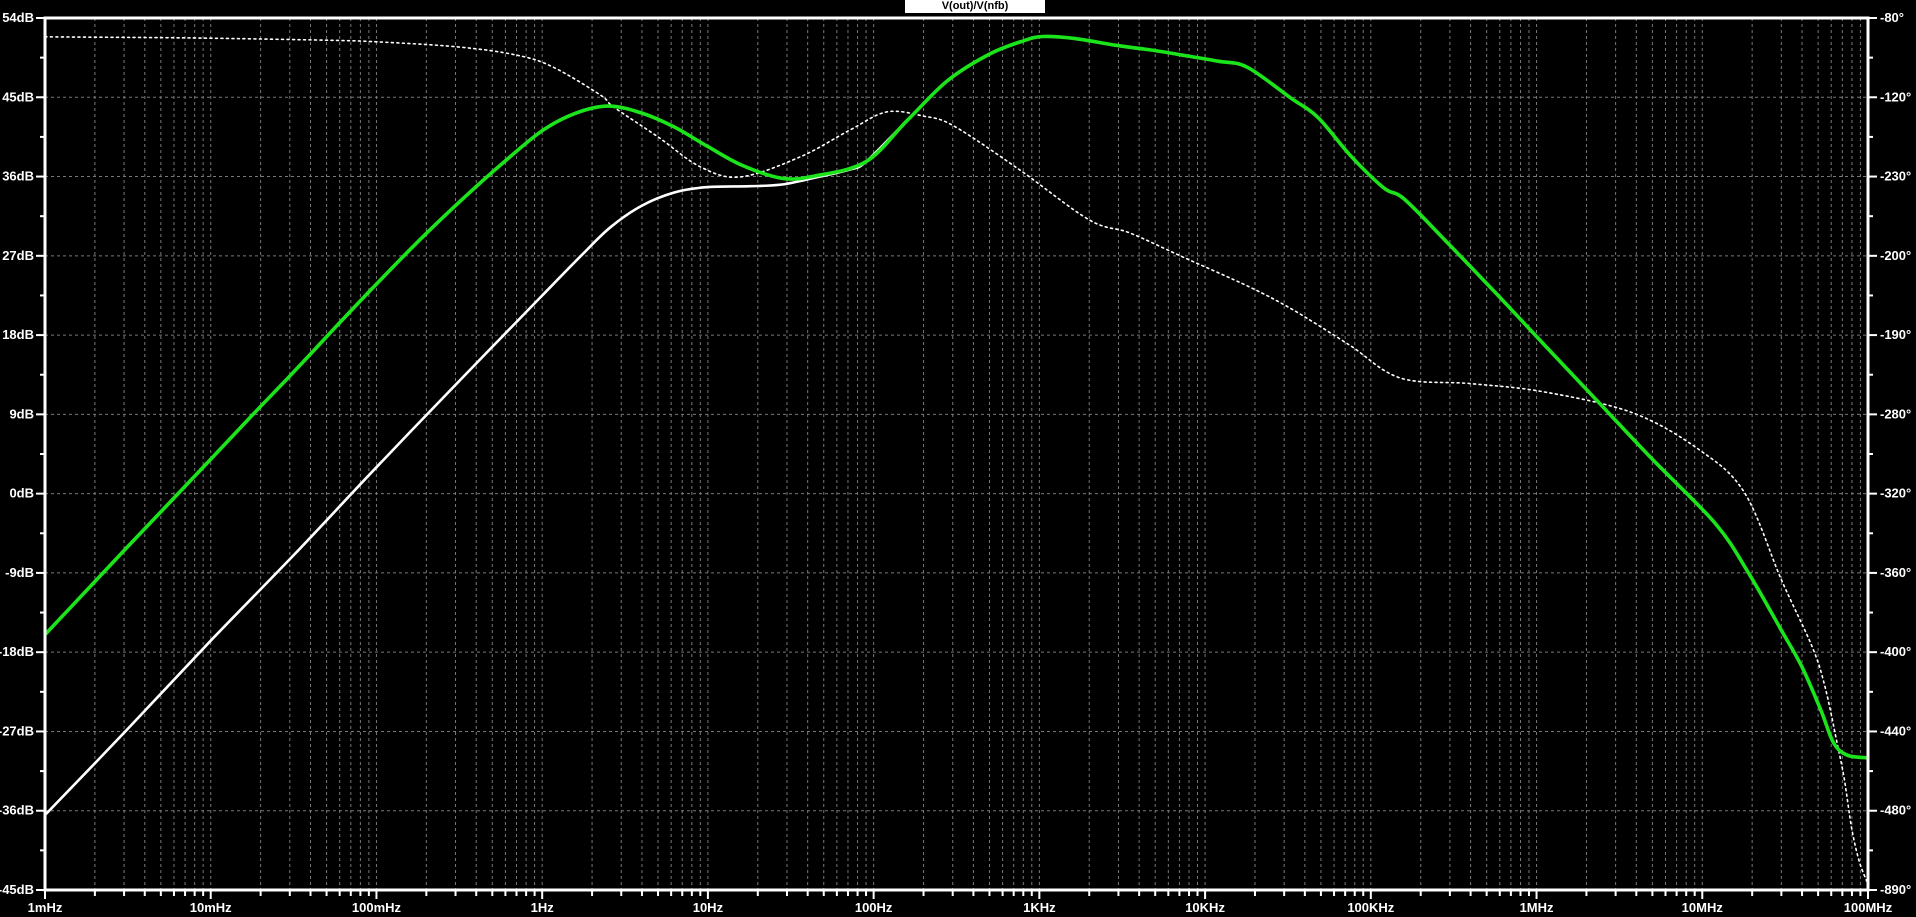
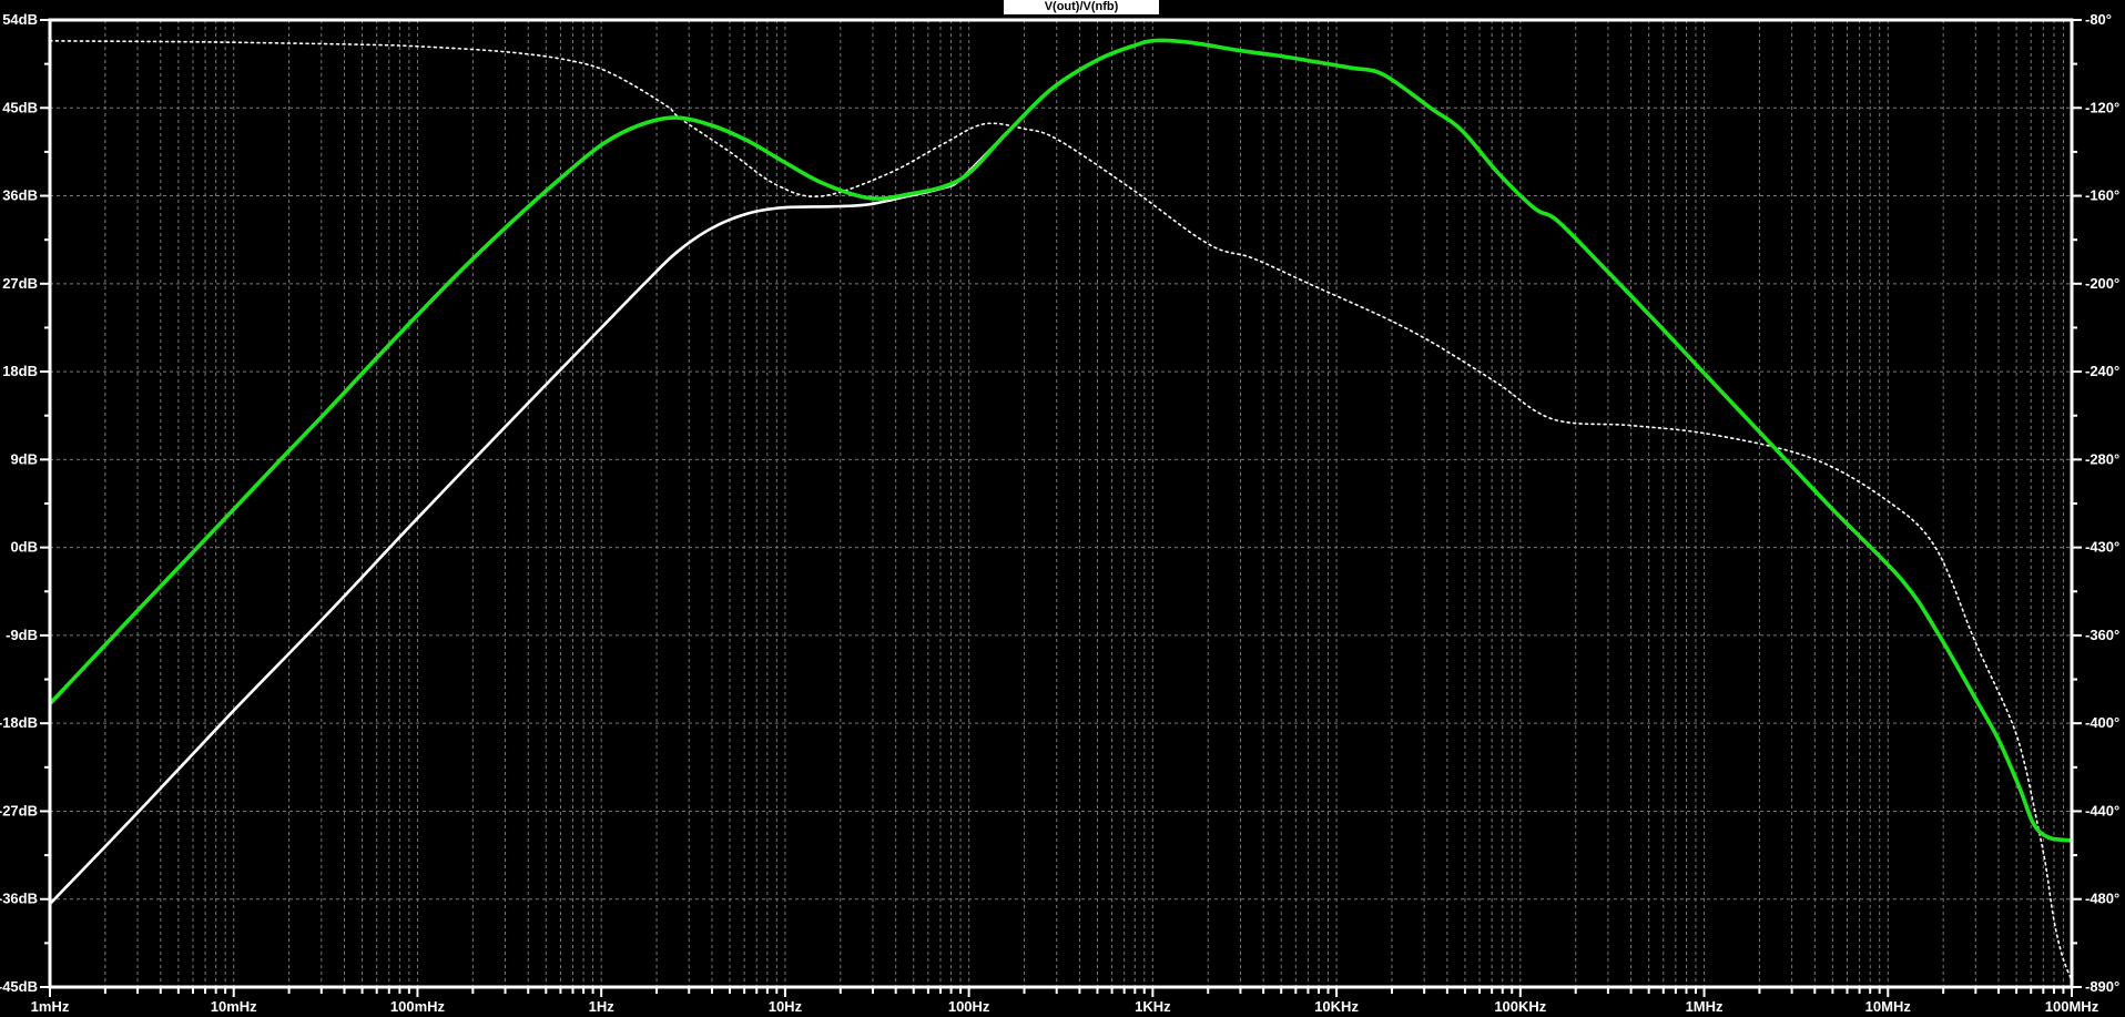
  54dB
  45dB
  36dB
  27dB
  18dB
  9dB
  0dB
  -9dB
  -18dB
  -27dB
  -36dB
  -45dB
  -80°
  -120°
- -230°
+ -160°
  -200°
- -190°
+ -240°
  -280°
- -320°
+ -430°
  -360°
  -400°
  -440°
  -480°
  -890°
  1mHz
  10mHz
  100mHz
  1Hz
  10Hz
  100Hz
  1KHz
  10KHz
  100KHz
  1MHz
  10MHz
  100MHz
  V(out)/V(nfb)
